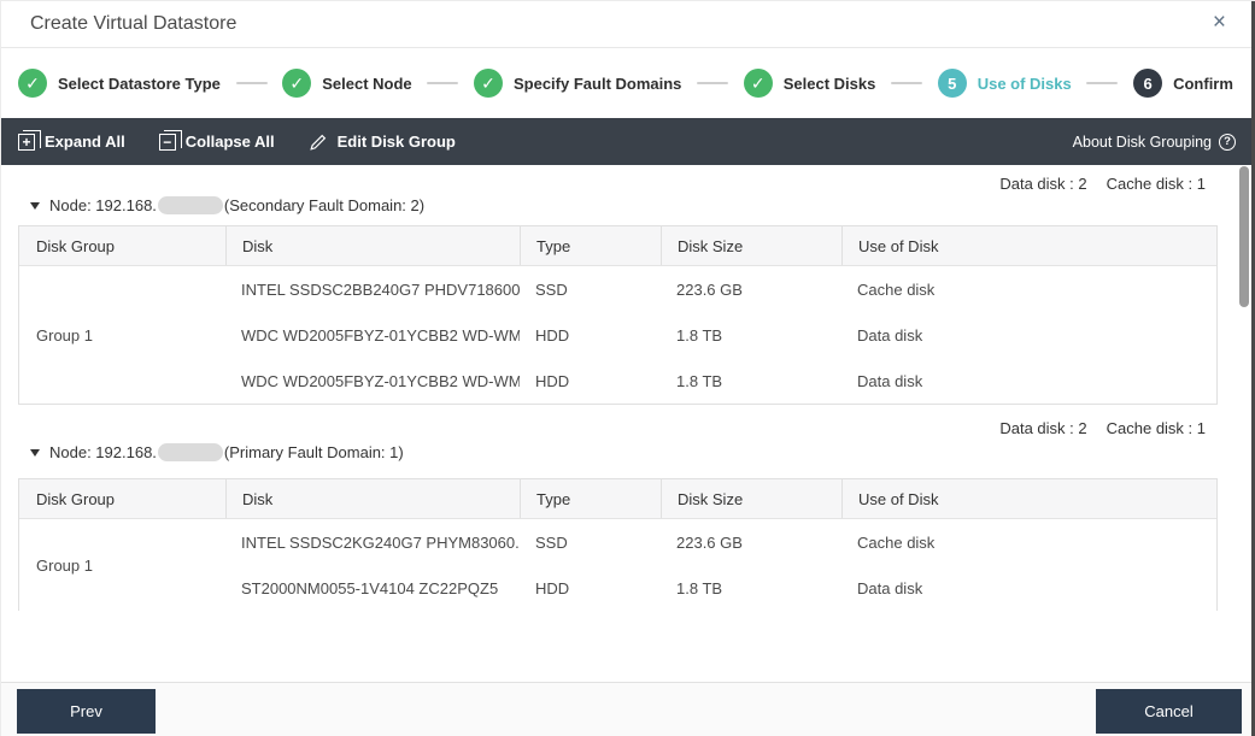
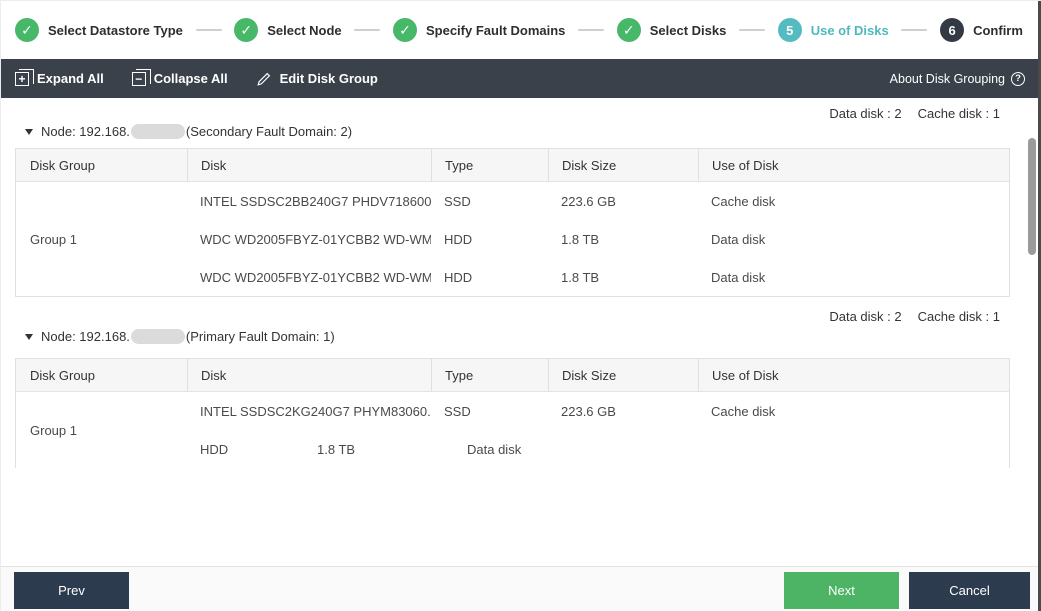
- Create Virtual Datastore
- ×
  ✓
  Select Datastore Type
  ✓
  Select Node
  ✓
  Specify Fault Domains
  ✓
  Select Disks
  5
  Use of Disks
  6
  Confirm
  +
  Expand All
  −
  Collapse All
  Edit Disk Group
  About Disk Grouping
  ?
  Node: 192.168.
  (Secondary Fault Domain: 2)
  Data disk : 2
  Cache disk : 1
  Disk Group
  Disk
  Type
  Disk Size
  Use of Disk
  Group 1
  INTEL SSDSC2BB240G7 PHDV718600
  SSD
  223.6 GB
  Cache disk
  WDC WD2005FBYZ-01YCBB2 WD-WM
  HDD
  1.8 TB
  Data disk
  WDC WD2005FBYZ-01YCBB2 WD-WM
  HDD
  1.8 TB
  Data disk
  Node: 192.168.
  (Primary Fault Domain: 1)
  Data disk : 2
  Cache disk : 1
  Disk Group
  Disk
  Type
  Disk Size
  Use of Disk
  Group 1
  INTEL SSDSC2KG240G7 PHYM83060.
  SSD
  223.6 GB
  Cache disk
- ST2000NM0055-1V4104 ZC22PQZ5
  HDD
  1.8 TB
  Data disk
  Prev
+ Next
  Cancel
